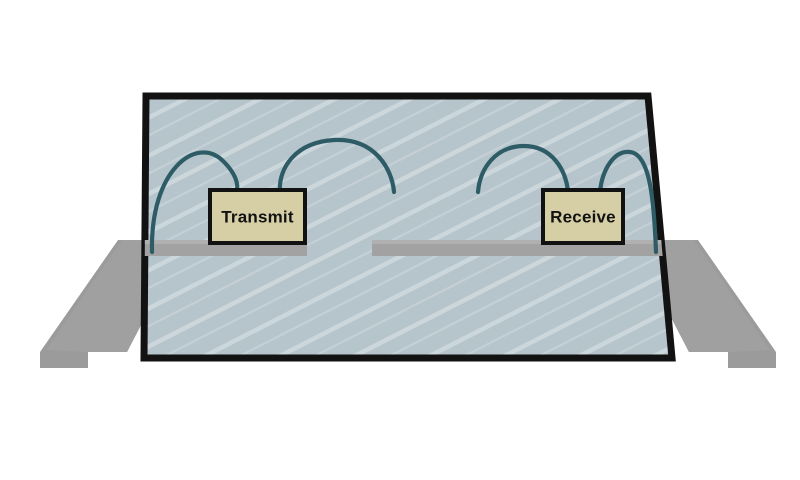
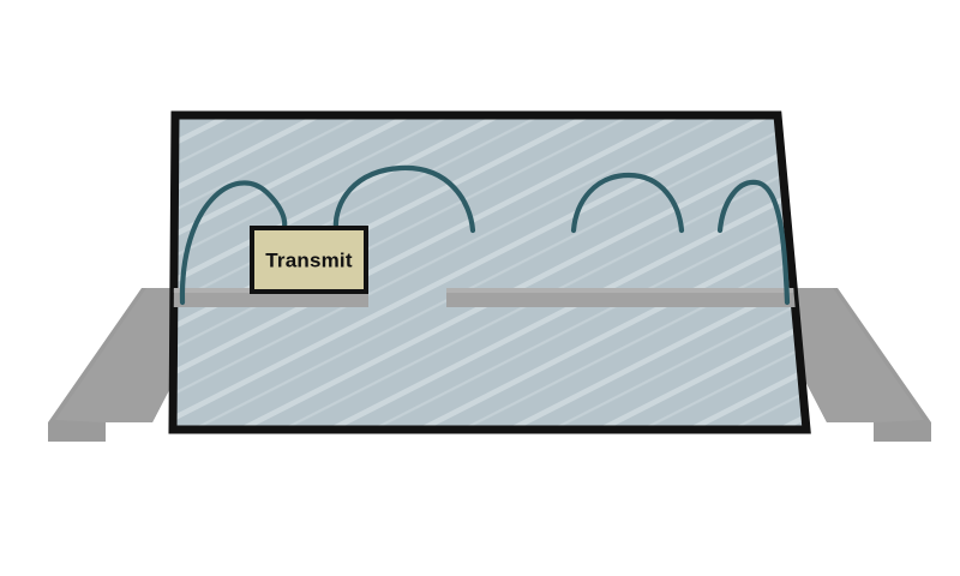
  Transmit
- Receive
